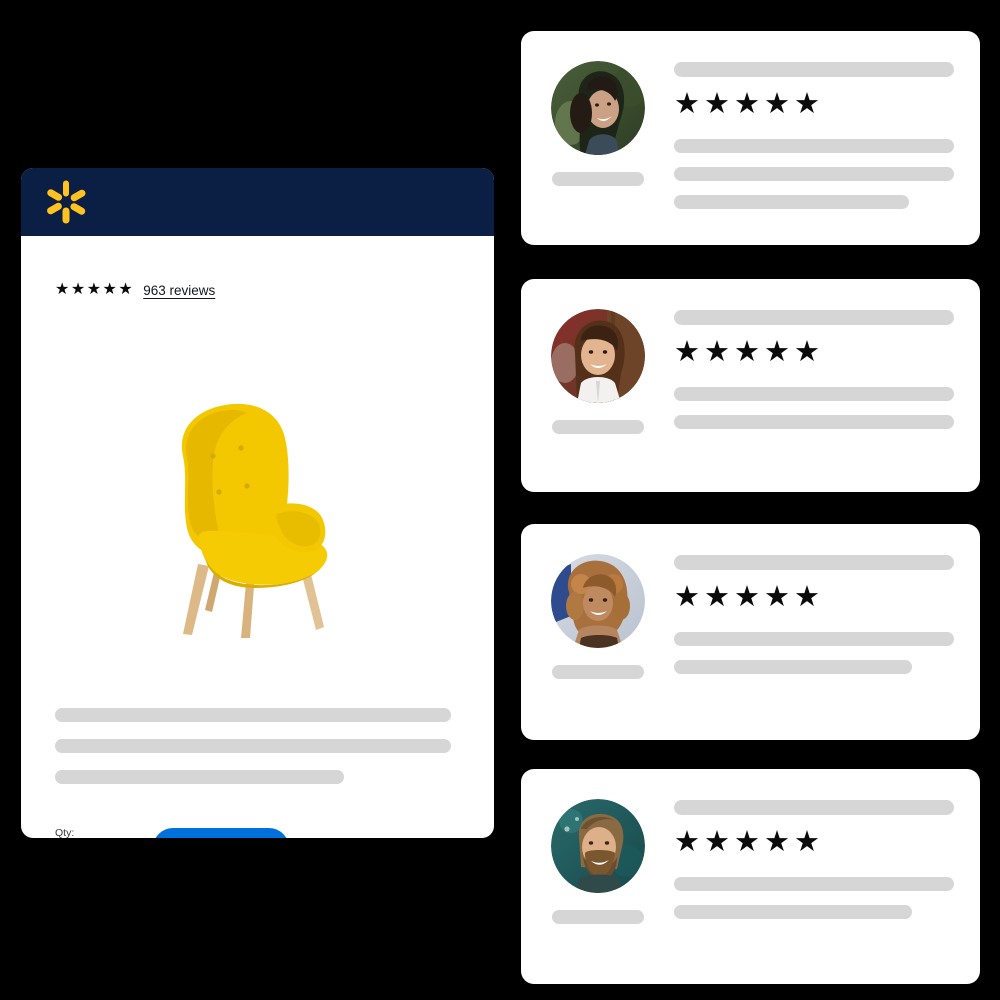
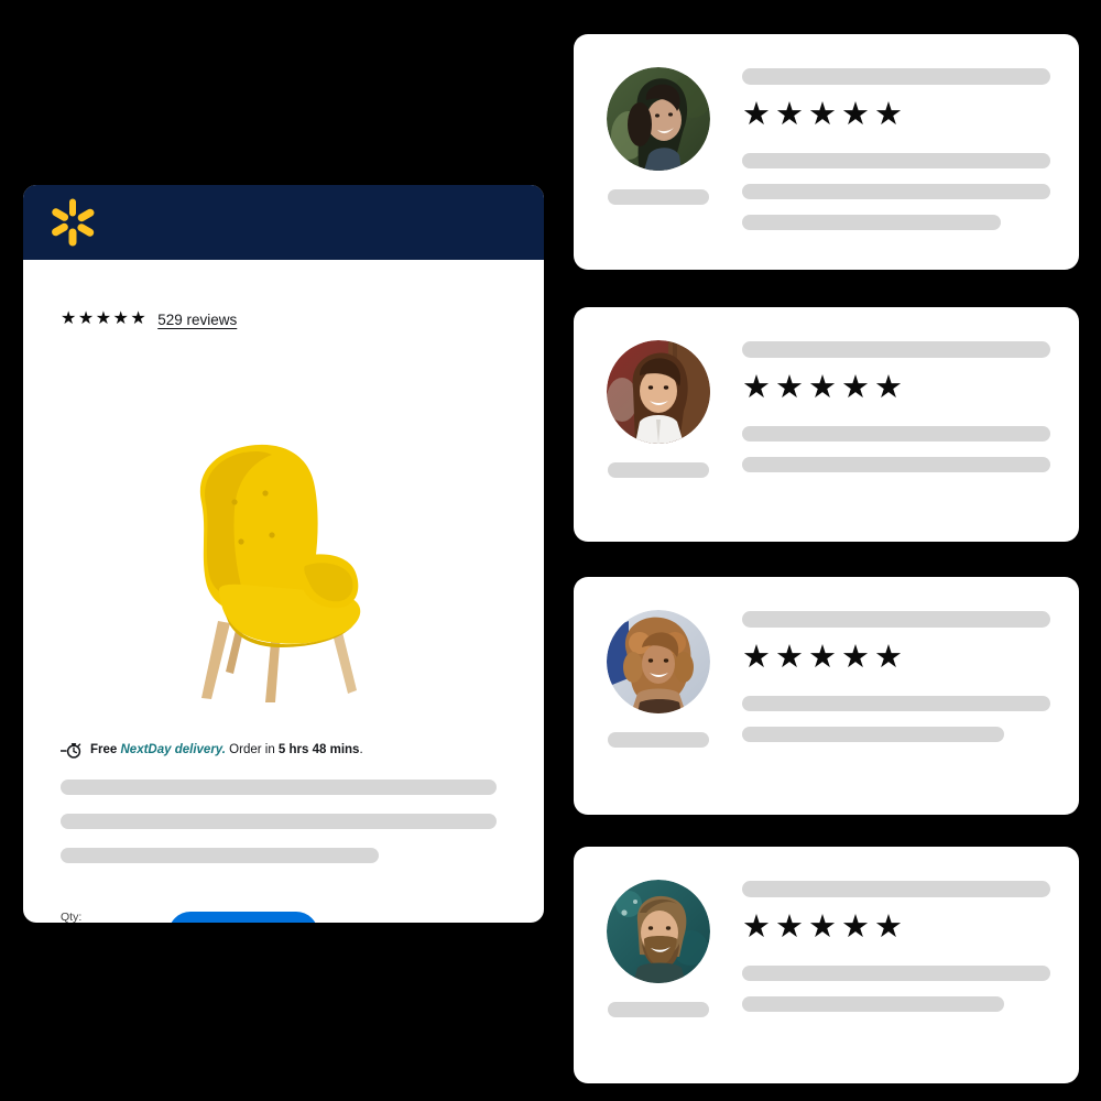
  ★★★★★
- 963 reviews
+ 529 reviews
+ Free NextDay delivery. Order in 5 hrs 48 mins.
  Qty:
  ★★★★★
  ★★★★★
  ★★★★★
  ★★★★★
